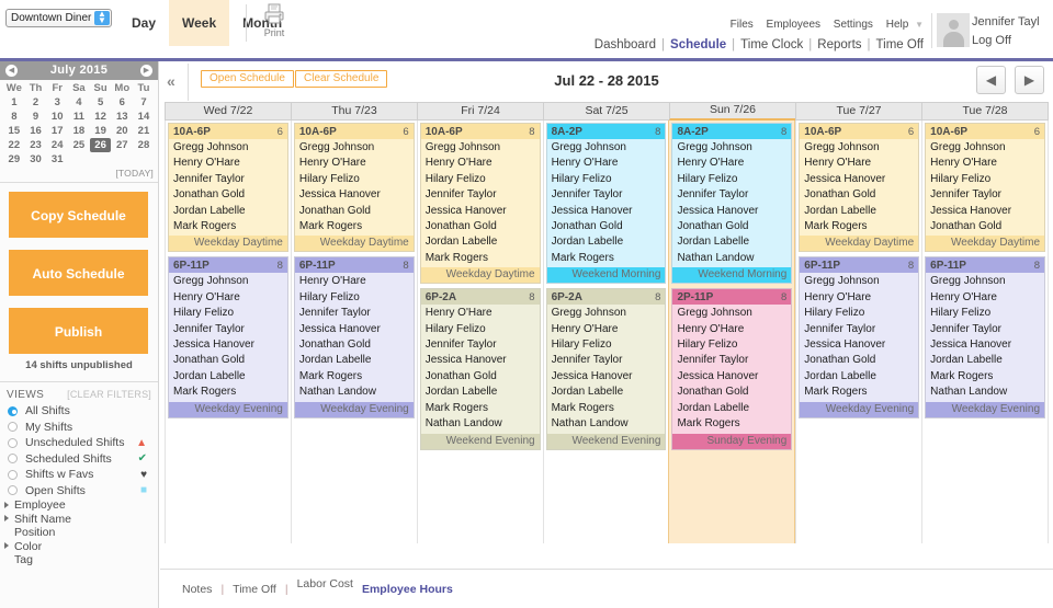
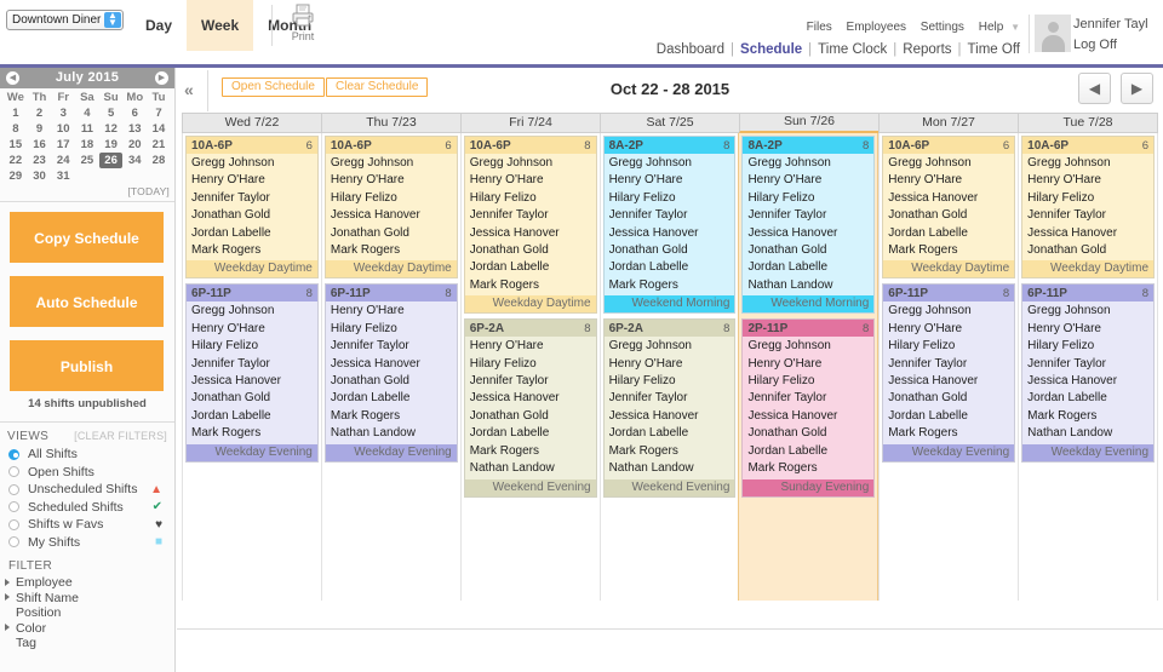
  Downtown Diner
  ▲
  ▼
  Day
  Week
  Print
  Files Employees Settings Help ▼
  Dashboard | Schedule | Time Clock | Reports | Time Off
  Jennifer Tayl
  Log Off
  July 2015
  We
  Th
  Fr
  Sa
  Su
  Mo
  Tu
  1
  2
  3
  4
  5
  6
  7
  8
  9
  10
  11
  12
  13
  14
  15
  16
  17
  18
  19
  20
  21
  22
  23
  24
  25
  26
- 27
+ 34
  28
  29
  30
  31
  [TODAY]
  Copy Schedule
  Auto Schedule
  Publish
  14 shifts unpublished
  VIEWS
  [CLEAR FILTERS]
  All Shifts
- My Shifts
+ Open Shifts
  Unscheduled Shifts
  ▲
  Scheduled Shifts
  ✔
  Shifts w Favs
  ♥
- Open Shifts
+ My Shifts
  ■
+ FILTER
  Employee
  Shift Name
  Position
  Color
  Tag
  «
  Open Schedule
  Clear Schedule
- Jul 22 - 28 2015
+ Oct 22 - 28 2015
  ◀
  ▶
  Wed 7/22
  Thu 7/23
  Fri 7/24
  Sat 7/25
  Sun 7/26
- Tue 7/27
+ Mon 7/27
  Tue 7/28
  10A-6P
  6
  Gregg Johnson
  Henry O'Hare
  Jennifer Taylor
  Jonathan Gold
  Jordan Labelle
  Mark Rogers
  Weekday Daytime
  6P-11P
  8
  Gregg Johnson
  Henry O'Hare
  Hilary Felizo
  Jennifer Taylor
  Jessica Hanover
  Jonathan Gold
  Jordan Labelle
  Mark Rogers
  Weekday Evening
  10A-6P
  6
  Gregg Johnson
  Henry O'Hare
  Hilary Felizo
  Jessica Hanover
  Jonathan Gold
  Mark Rogers
  Weekday Daytime
  6P-11P
  8
  Henry O'Hare
  Hilary Felizo
  Jennifer Taylor
  Jessica Hanover
  Jonathan Gold
  Jordan Labelle
  Mark Rogers
  Nathan Landow
  Weekday Evening
  10A-6P
  8
  Gregg Johnson
  Henry O'Hare
  Hilary Felizo
  Jennifer Taylor
  Jessica Hanover
  Jonathan Gold
  Jordan Labelle
  Mark Rogers
  Weekday Daytime
  6P-2A
  8
  Henry O'Hare
  Hilary Felizo
  Jennifer Taylor
  Jessica Hanover
  Jonathan Gold
  Jordan Labelle
  Mark Rogers
  Nathan Landow
  Weekend Evening
  8A-2P
  8
  Gregg Johnson
  Henry O'Hare
  Hilary Felizo
  Jennifer Taylor
  Jessica Hanover
  Jonathan Gold
  Jordan Labelle
  Mark Rogers
  Weekend Morning
  6P-2A
  8
  Gregg Johnson
  Henry O'Hare
  Hilary Felizo
  Jennifer Taylor
  Jessica Hanover
  Jordan Labelle
  Mark Rogers
  Nathan Landow
  Weekend Evening
  8A-2P
  8
  Gregg Johnson
  Henry O'Hare
  Hilary Felizo
  Jennifer Taylor
  Jessica Hanover
  Jonathan Gold
  Jordan Labelle
  Nathan Landow
  Weekend Morning
  2P-11P
  8
  Gregg Johnson
  Henry O'Hare
  Hilary Felizo
  Jennifer Taylor
  Jessica Hanover
  Jonathan Gold
  Jordan Labelle
  Mark Rogers
  Sunday Evening
  10A-6P
  6
  Gregg Johnson
  Henry O'Hare
  Jessica Hanover
  Jonathan Gold
  Jordan Labelle
  Mark Rogers
  Weekday Daytime
  6P-11P
  8
  Gregg Johnson
  Henry O'Hare
  Hilary Felizo
  Jennifer Taylor
  Jessica Hanover
  Jonathan Gold
  Jordan Labelle
  Mark Rogers
  Weekday Evening
  10A-6P
  6
  Gregg Johnson
  Henry O'Hare
  Hilary Felizo
  Jennifer Taylor
  Jessica Hanover
  Jonathan Gold
  Weekday Daytime
  6P-11P
  8
  Gregg Johnson
  Henry O'Hare
  Hilary Felizo
  Jennifer Taylor
  Jessica Hanover
  Jordan Labelle
  Mark Rogers
  Nathan Landow
  Weekday Evening
- Notes | Time Off | Labor Cost Employee Hours
